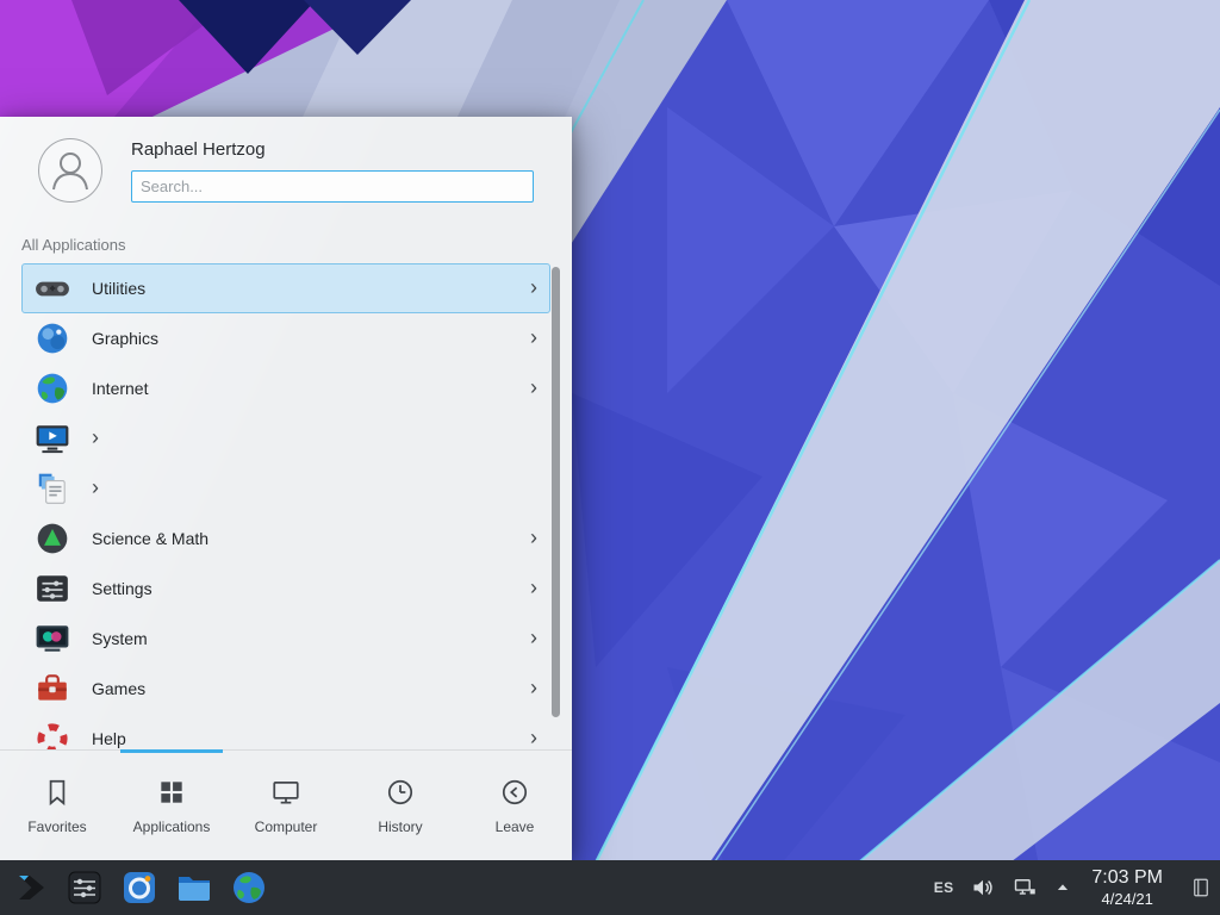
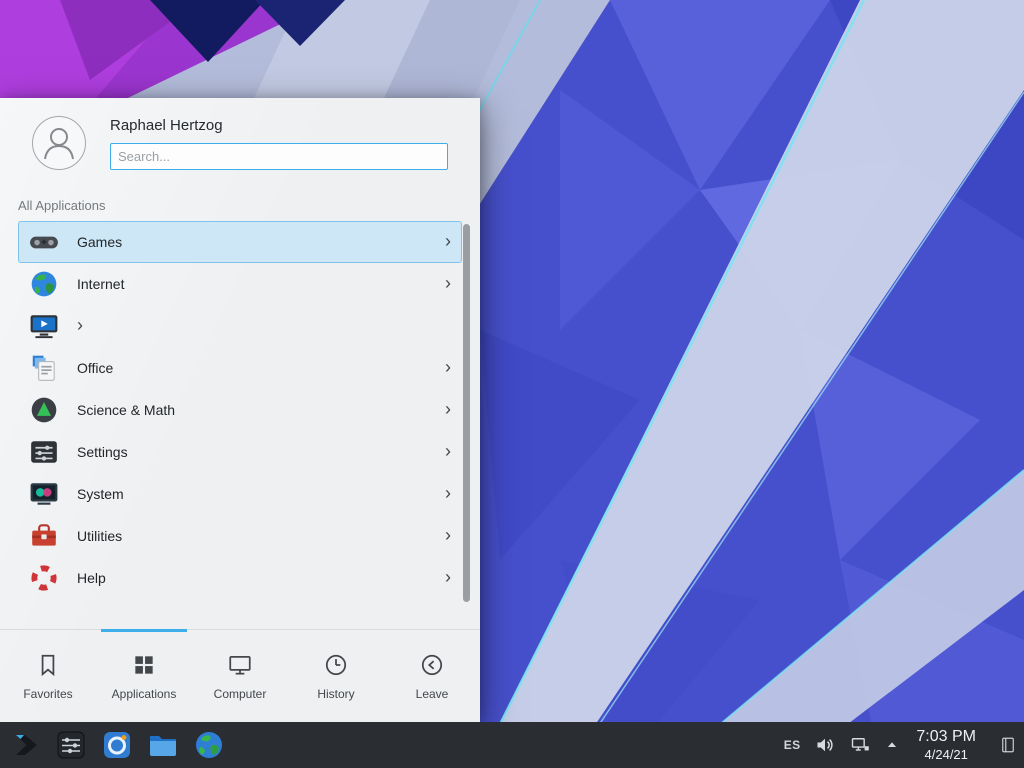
  Raphael Hertzog
  Search...
  All Applications
- Utilities
+ Games
- Graphics
  Internet
+ Office
  Science & Math
  Settings
  System
- Games
+ Utilities
  Help
  Favorites
  Applications
  Computer
  History
  Leave
  ES
  7:03 PM
  4/24/21
